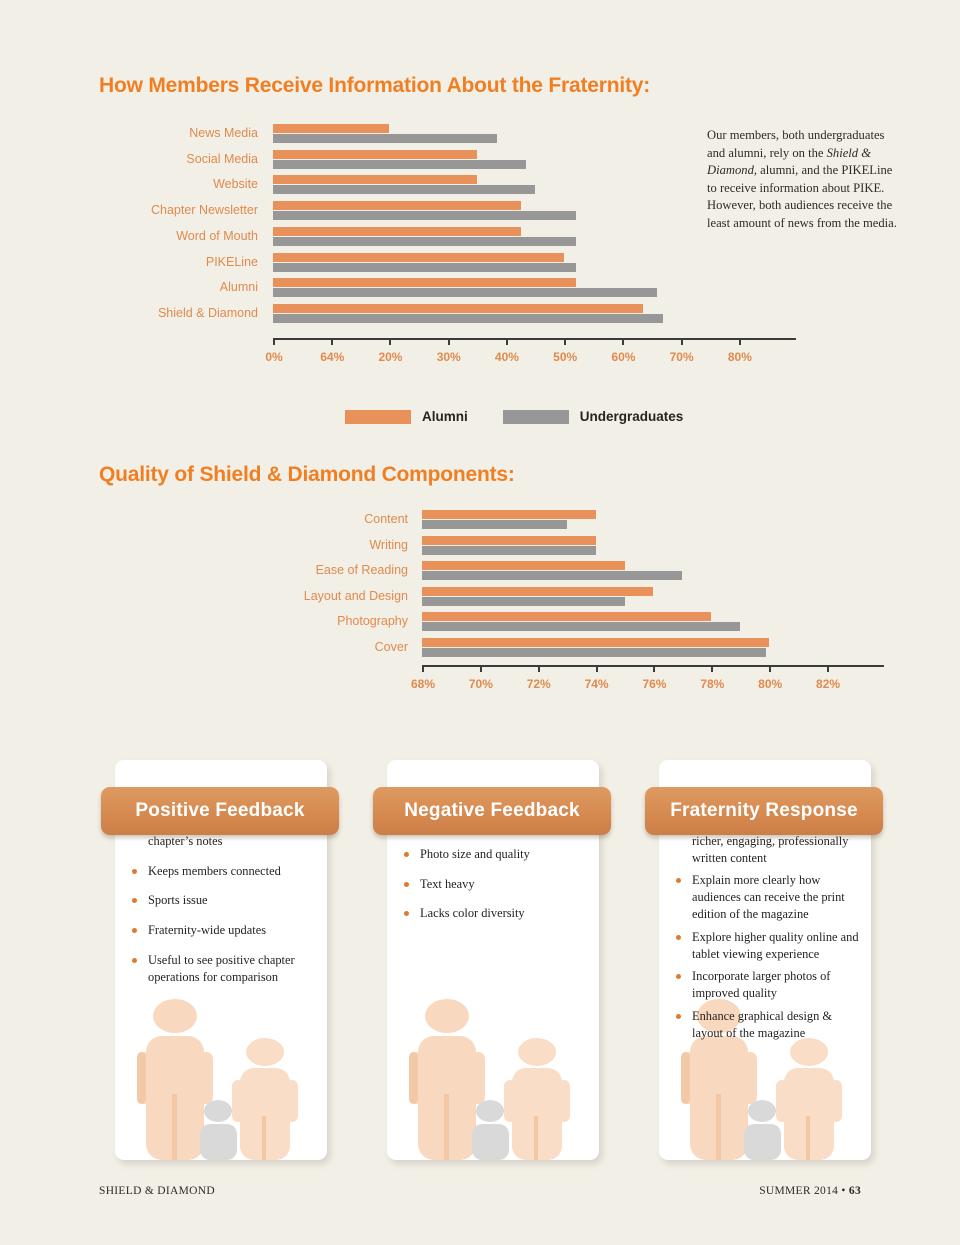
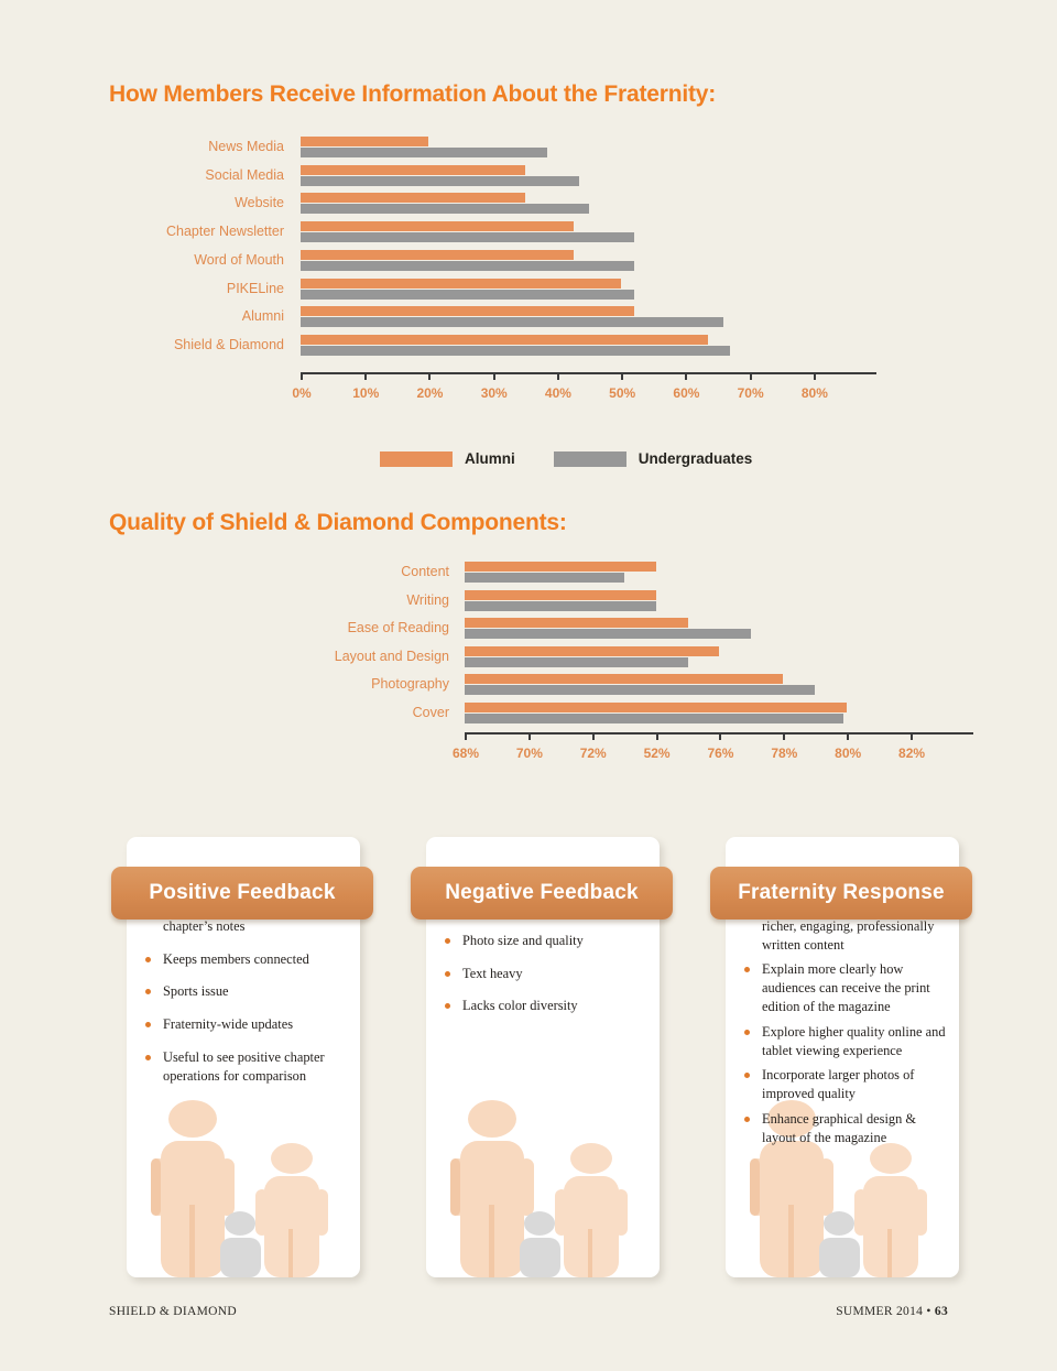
  How Members Receive Information About the Fraternity:
  News Media
  Social Media
  Website
  Chapter Newsletter
  Word of Mouth
  PIKELine
  Alumni
  Shield & Diamond
  0%
- 64%
+ 10%
  20%
  30%
  40%
  50%
  60%
  70%
  80%
- Our members, both undergraduates and alumni, rely on the Shield & Diamond, alumni, and the PIKELine to receive information about PIKE. However, both audiences receive the least amount of news from the media.
  Alumni
  Undergraduates
  Quality of Shield & Diamond Components:
  Content
  Writing
  Ease of Reading
  Layout and Design
  Photography
  Cover
  68%
  70%
  72%
- 74%
+ 52%
  76%
  78%
  80%
  82%
  Keeps members connected
  Sports issue
  Fraternity-wide updates
  Useful to see positive chapter operations for comparison
  Positive Feedback
  Photo size and quality
  Text heavy
  Lacks color diversity
  Negative Feedback
  Explain more clearly how audiences can receive the print edition of the magazine
  Explore higher quality online and tablet viewing experience
  Incorporate larger photos of improved quality
  Enhance graphical design & layout of the magazine
  Fraternity Response
  SHIELD & DIAMOND
  SUMMER 2014 • 63
